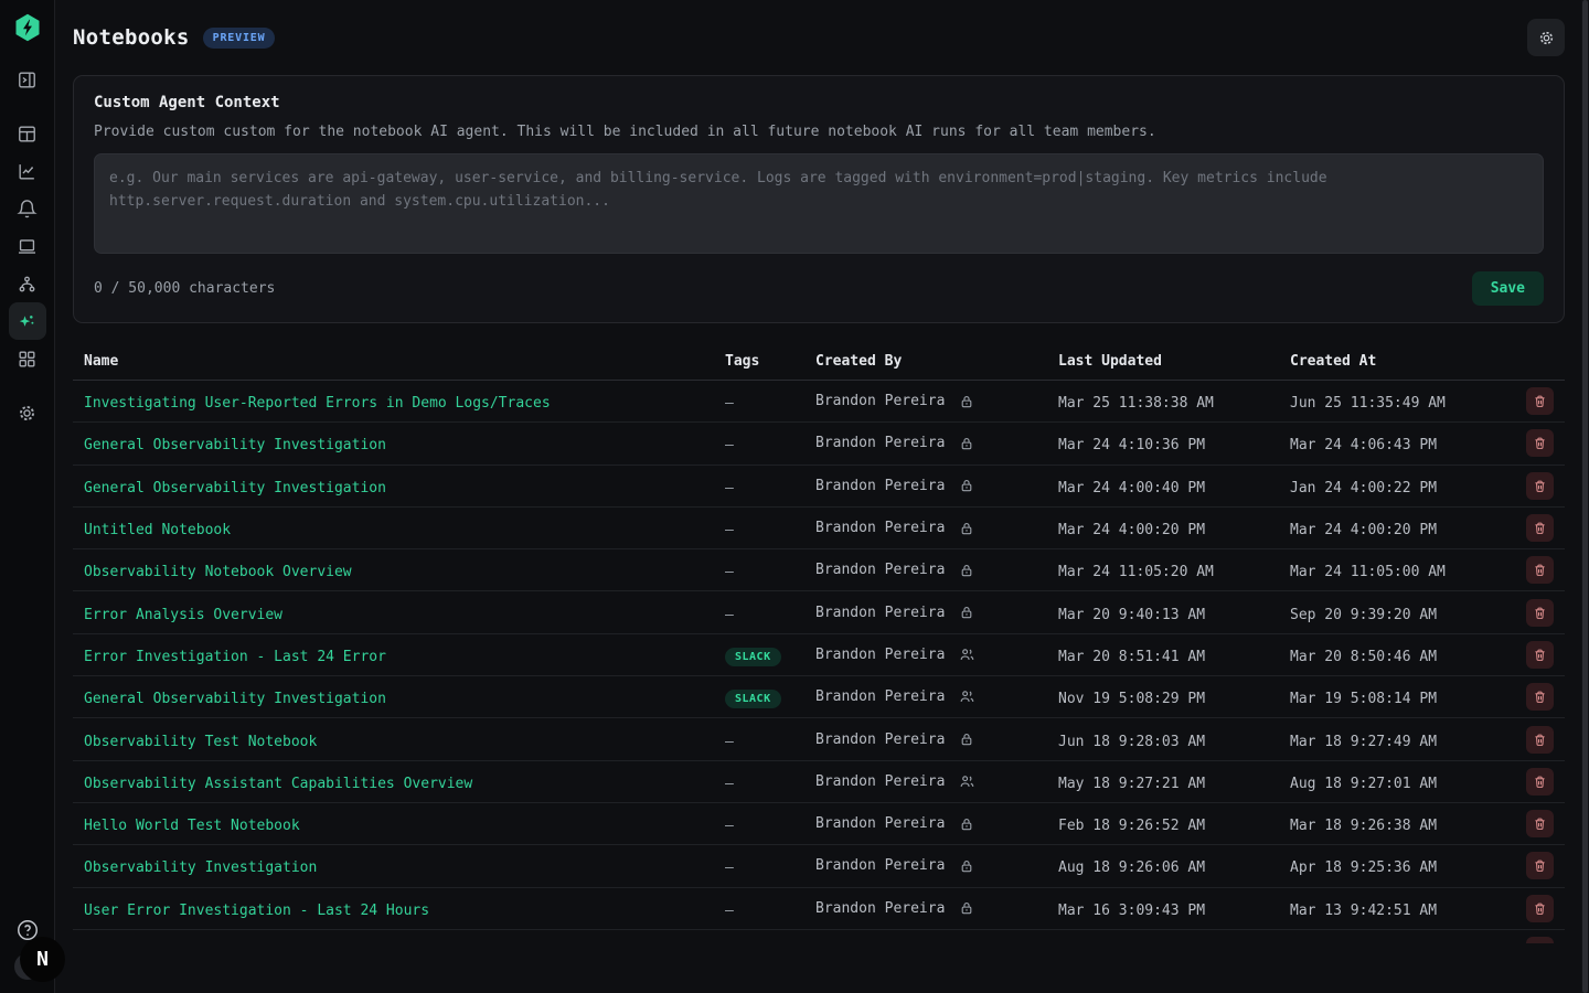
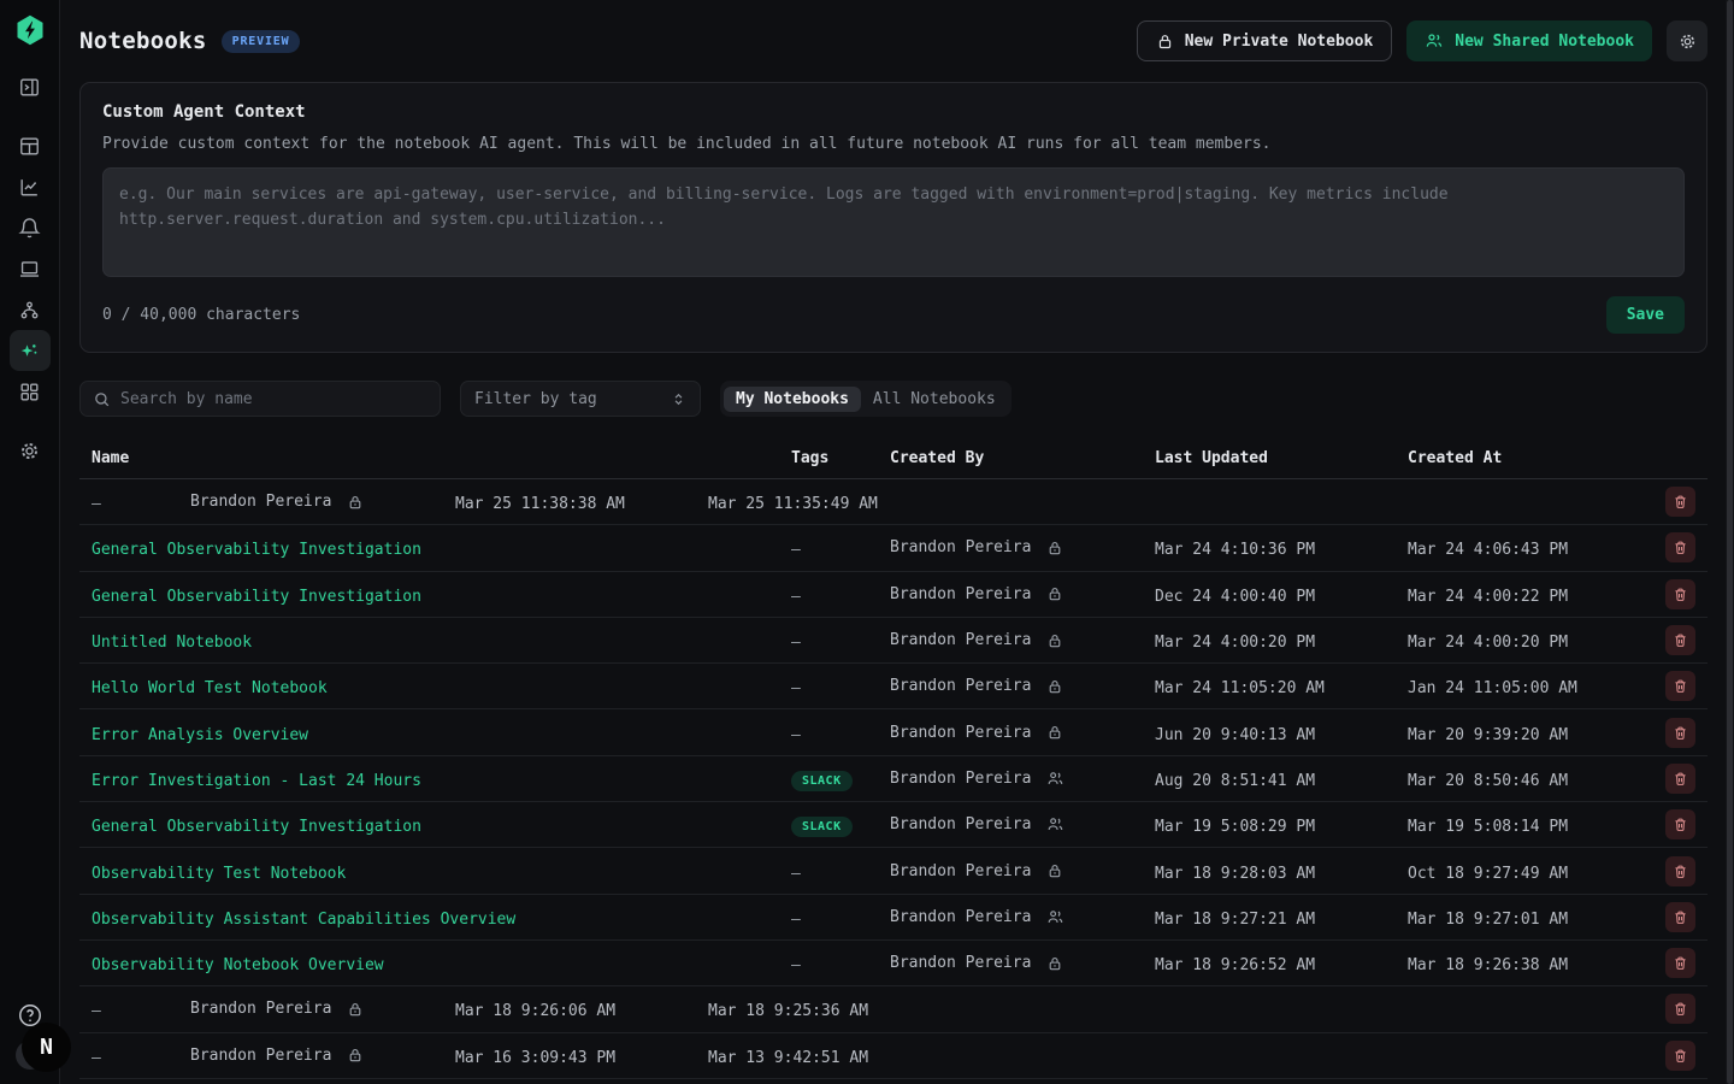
  N
  Notebooks
  PREVIEW
+ New Private Notebook
+ New Shared Notebook
  Custom Agent Context
- Provide custom custom for the notebook AI agent. This will be included in all future notebook AI runs for all team members.
+ Provide custom context for the notebook AI agent. This will be included in all future notebook AI runs for all team members.
- 0 / 50,000 characters
+ 0 / 40,000 characters
  Save
+ Search by name
+ Filter by tag
+ My Notebooks
+ All Notebooks
  Name
  Tags
  Created By
  Last Updated
  Created At
- Investigating User-Reported Errors in Demo Logs/Traces
  –
  Brandon Pereira
  Mar 25 11:38:38 AM
- Jun 25 11:35:49 AM
+ Mar 25 11:35:49 AM
  General Observability Investigation
  –
  Brandon Pereira
  Mar 24 4:10:36 PM
  Mar 24 4:06:43 PM
  General Observability Investigation
  –
  Brandon Pereira
- Mar 24 4:00:40 PM
+ Dec 24 4:00:40 PM
- Jan 24 4:00:22 PM
+ Mar 24 4:00:22 PM
  Untitled Notebook
  –
  Brandon Pereira
  Mar 24 4:00:20 PM
  Mar 24 4:00:20 PM
- Observability Notebook Overview
+ Hello World Test Notebook
  –
  Brandon Pereira
  Mar 24 11:05:20 AM
- Mar 24 11:05:00 AM
+ Jan 24 11:05:00 AM
  Error Analysis Overview
  –
  Brandon Pereira
- Mar 20 9:40:13 AM
+ Jun 20 9:40:13 AM
- Sep 20 9:39:20 AM
+ Mar 20 9:39:20 AM
- Error Investigation - Last 24 Error
+ Error Investigation - Last 24 Hours
  SLACK
  Brandon Pereira
- Mar 20 8:51:41 AM
+ Aug 20 8:51:41 AM
  Mar 20 8:50:46 AM
  General Observability Investigation
  SLACK
  Brandon Pereira
- Nov 19 5:08:29 PM
+ Mar 19 5:08:29 PM
  Mar 19 5:08:14 PM
  Observability Test Notebook
  –
  Brandon Pereira
- Jun 18 9:28:03 AM
+ Mar 18 9:28:03 AM
- Mar 18 9:27:49 AM
+ Oct 18 9:27:49 AM
  Observability Assistant Capabilities Overview
  –
  Brandon Pereira
- May 18 9:27:21 AM
+ Mar 18 9:27:21 AM
- Aug 18 9:27:01 AM
+ Mar 18 9:27:01 AM
- Hello World Test Notebook
+ Observability Notebook Overview
  –
  Brandon Pereira
- Feb 18 9:26:52 AM
+ Mar 18 9:26:52 AM
  Mar 18 9:26:38 AM
- Observability Investigation
  –
  Brandon Pereira
- Aug 18 9:26:06 AM
+ Mar 18 9:26:06 AM
- Apr 18 9:25:36 AM
+ Mar 18 9:25:36 AM
- User Error Investigation - Last 24 Hours
  –
  Brandon Pereira
  Mar 16 3:09:43 PM
  Mar 13 9:42:51 AM
